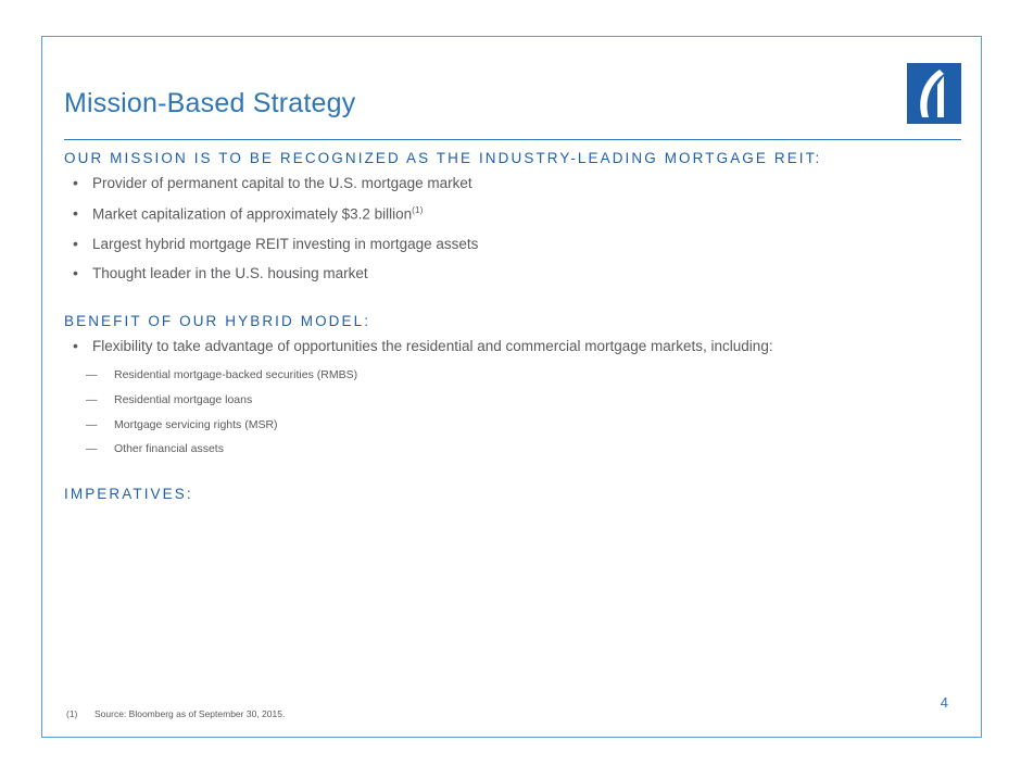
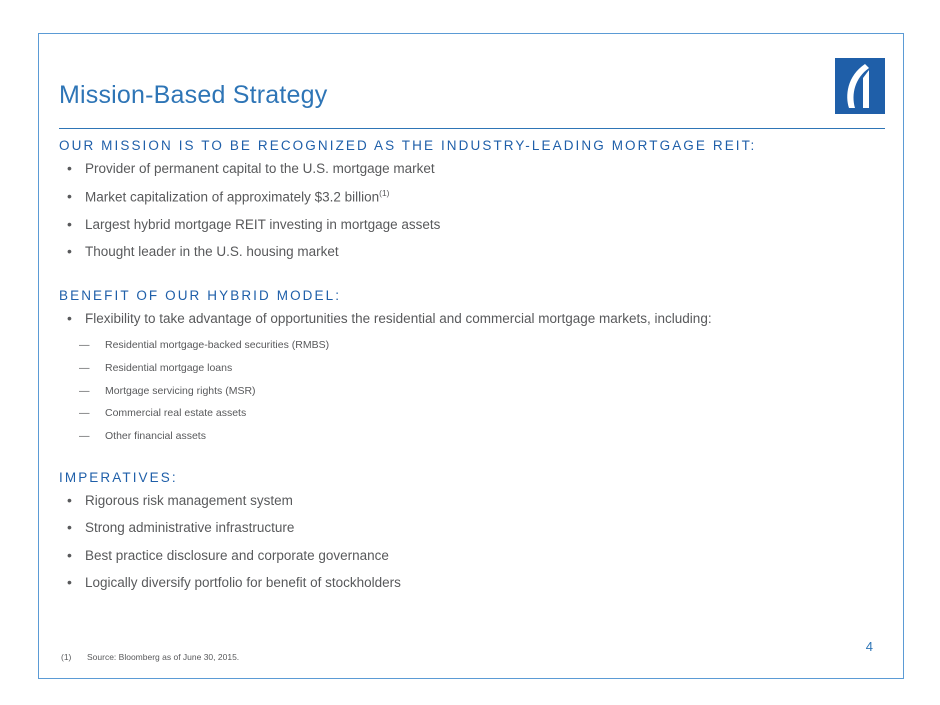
  Mission-Based Strategy
  OUR MISSION IS TO BE RECOGNIZED AS THE INDUSTRY-LEADING MORTGAGE REIT:
  Provider of permanent capital to the U.S. mortgage market
  Market capitalization of approximately $3.2 billion(1)
  Largest hybrid mortgage REIT investing in mortgage assets
  Thought leader in the U.S. housing market
  BENEFIT OF OUR HYBRID MODEL:
  Flexibility to take advantage of opportunities the residential and commercial mortgage markets, including:
  Residential mortgage-backed securities (RMBS)
  Residential mortgage loans
  Mortgage servicing rights (MSR)
+ Commercial real estate assets
  Other financial assets
  IMPERATIVES:
+ Rigorous risk management system
+ Strong administrative infrastructure
+ Best practice disclosure and corporate governance
+ Logically diversify portfolio for benefit of stockholders
- (1) Source: Bloomberg as of September 30, 2015.
+ (1) Source: Bloomberg as of June 30, 2015.
  4
